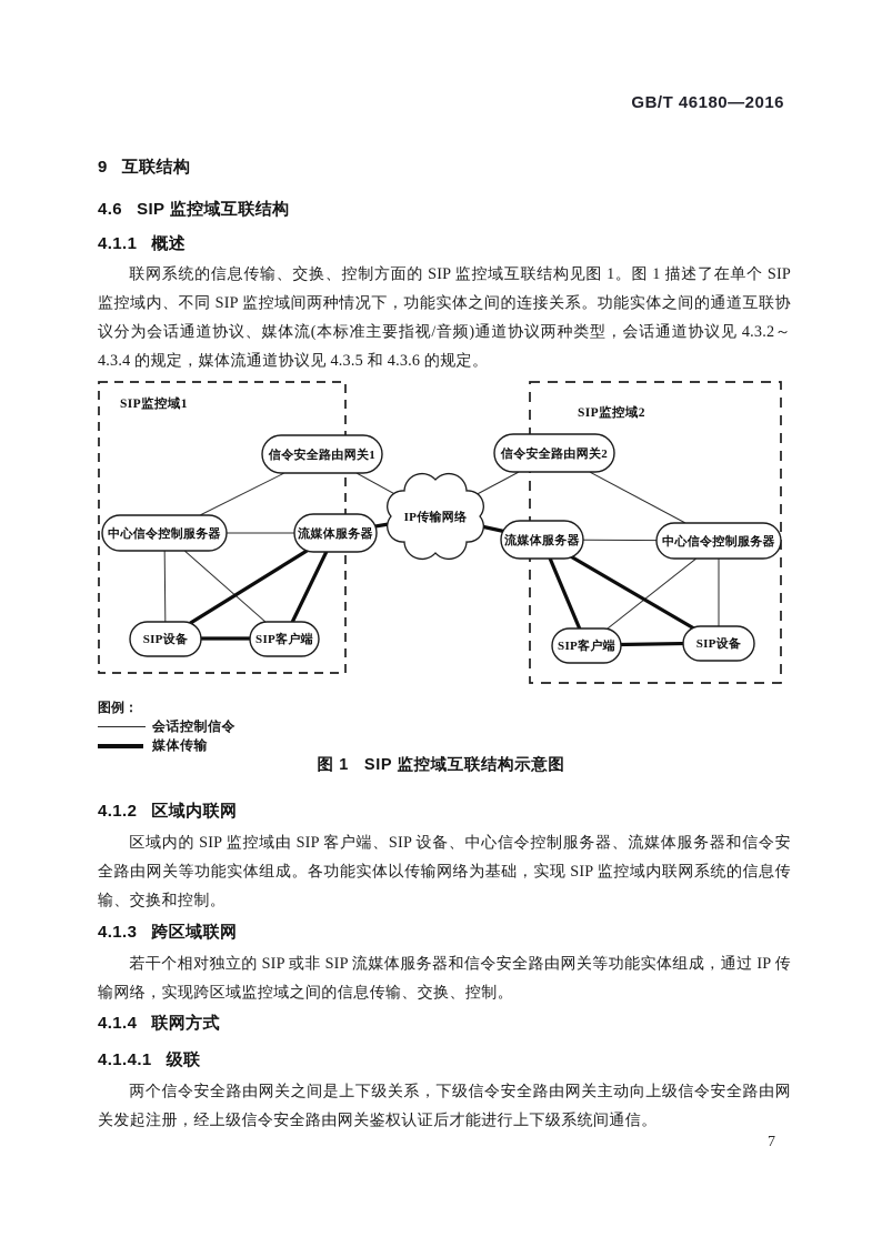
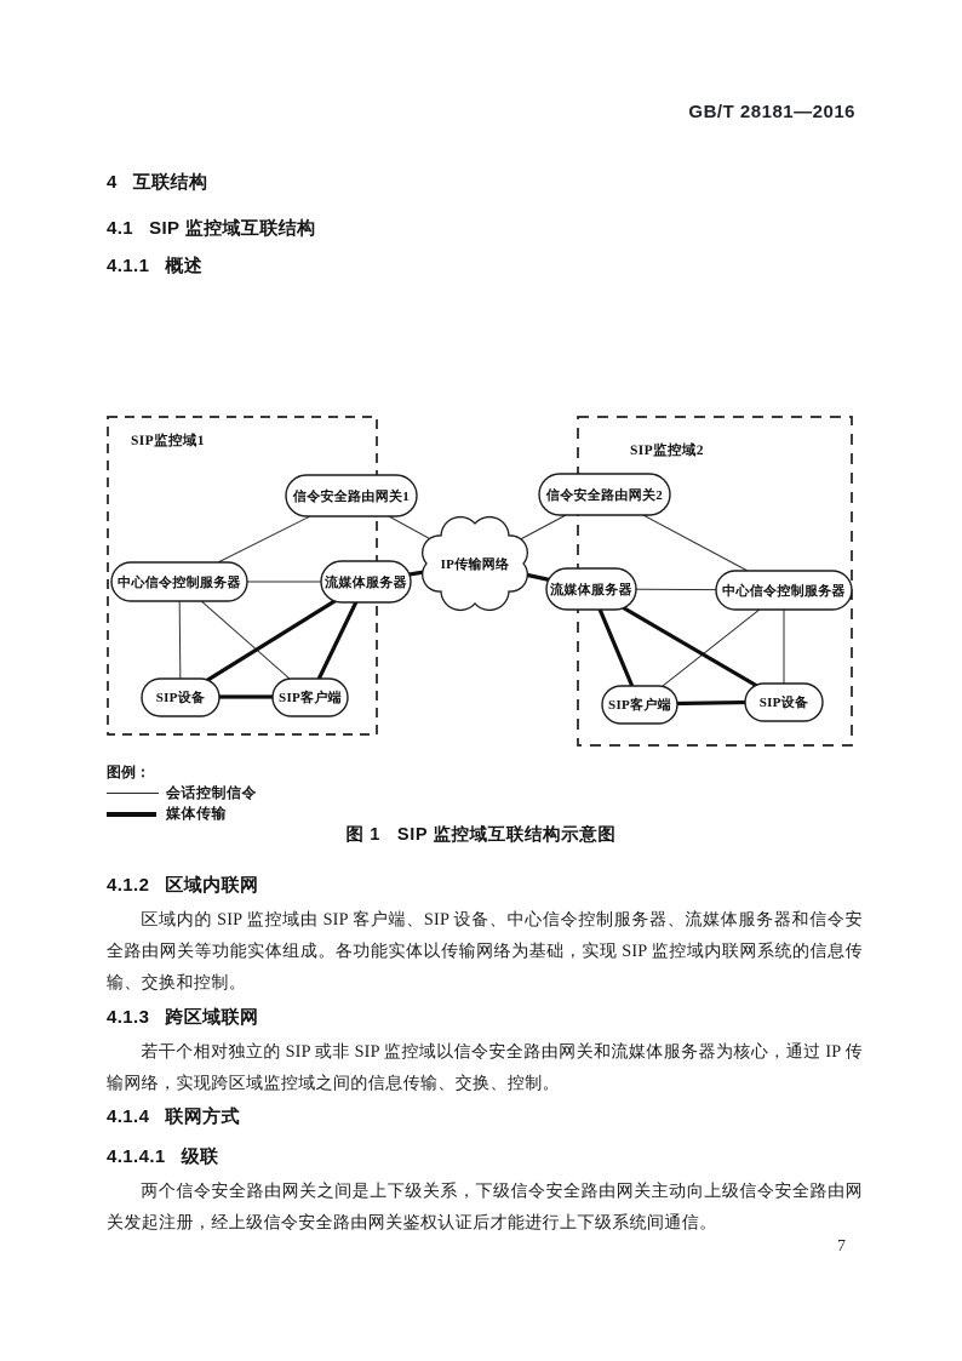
- GB/T 46180—2016
+ GB/T 28181—2016
- 9 互联结构
+ 4 互联结构
- 4.6 SIP 监控域互联结构
+ 4.1 SIP 监控域互联结构
  4.1.1 概述
- 联网系统的信息传输、交换、控制方面的 SIP 监控域互联结构见图 1。图 1 描述了在单个 SIP 监控域内、不同 SIP 监控域间两种情况下，功能实体之间的连接关系。功能实体之间的通道互联协议分为会话通道协议、媒体流(本标准主要指视/音频)通道协议两种类型，会话通道协议见 4.3.2～4.3.4 的规定，媒体流通道协议见 4.3.5 和 4.3.6 的规定。
  IP传输网络
  SIP监控域1
  信令安全路由网关1
  中心信令控制服务器
  流媒体服务器
  SIP设备
  SIP客户端
  SIP监控域2
  信令安全路由网关2
  流媒体服务器
  中心信令控制服务器
  SIP客户端
  SIP设备
  图例：
  会话控制信令
  媒体传输
  图 1 SIP 监控域互联结构示意图
  4.1.2 区域内联网
  区域内的 SIP 监控域由 SIP 客户端、SIP 设备、中心信令控制服务器、流媒体服务器和信令安全路由网关等功能实体组成。各功能实体以传输网络为基础，实现 SIP 监控域内联网系统的信息传输、交换和控制。
  4.1.3 跨区域联网
- 若干个相对独立的 SIP 或非 SIP 流媒体服务器和信令安全路由网关等功能实体组成，通过 IP 传输网络，实现跨区域监控域之间的信息传输、交换、控制。
+ 若干个相对独立的 SIP 或非 SIP 监控域以信令安全路由网关和流媒体服务器为核心，通过 IP 传输网络，实现跨区域监控域之间的信息传输、交换、控制。
  4.1.4 联网方式
  4.1.4.1 级联
  两个信令安全路由网关之间是上下级关系，下级信令安全路由网关主动向上级信令安全路由网关发起注册，经上级信令安全路由网关鉴权认证后才能进行上下级系统间通信。
  7
